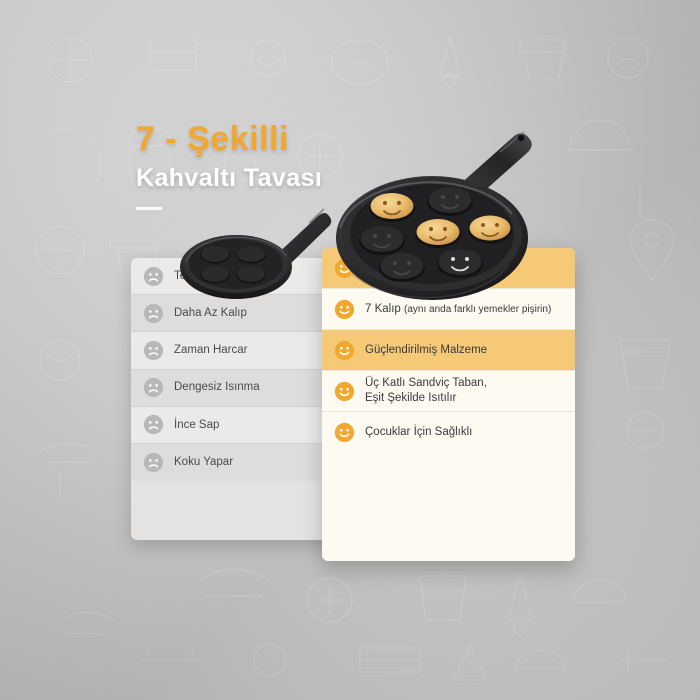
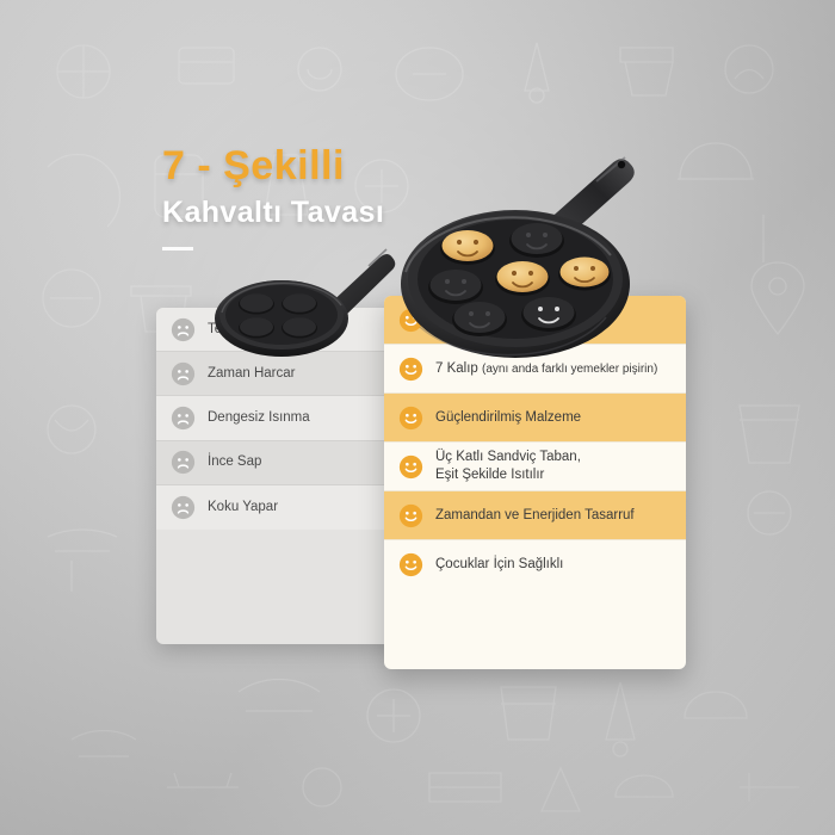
  7 - Şekilli
  Kahvaltı Tavası
- Daha Az Kalıp
  Zaman Harcar
  Dengesiz Isınma
  İnce Sap
  Koku Yapar
  7 Kalıp (aynı anda farklı yemekler pişirin)
  Güçlendirilmiş Malzeme
  Üç Katlı Sandviç Taban,
  Eşit Şekilde Isıtılır
+ Zamandan ve Enerjiden Tasarruf
  Çocuklar İçin Sağlıklı
